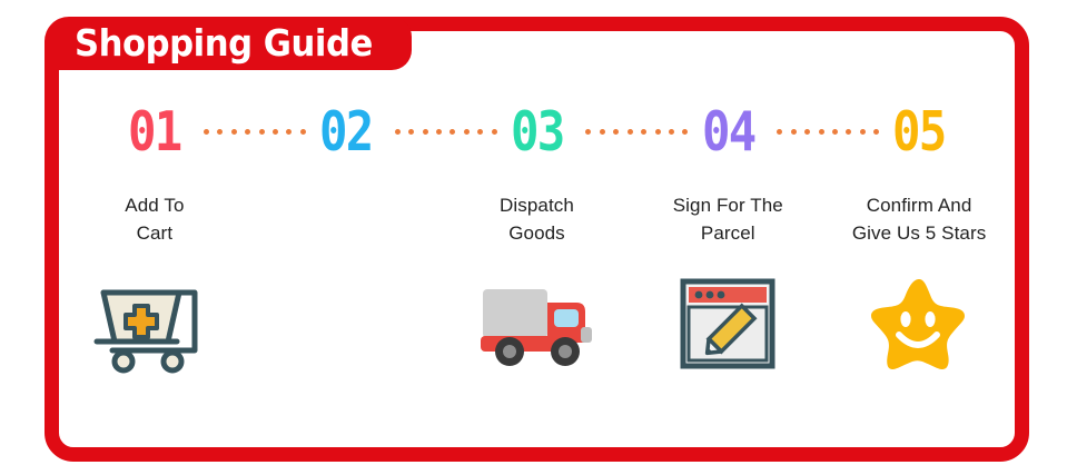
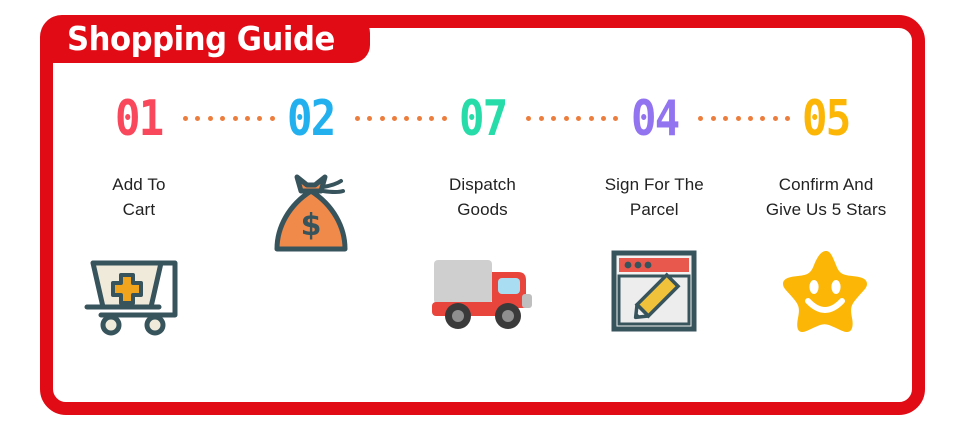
  Shopping Guide
  01
  Add To
  Cart
  02
+ $
- 03
+ 07
  Dispatch
  Goods
  04
  Sign For The
  Parcel
  05
  Confirm And
  Give Us 5 Stars
